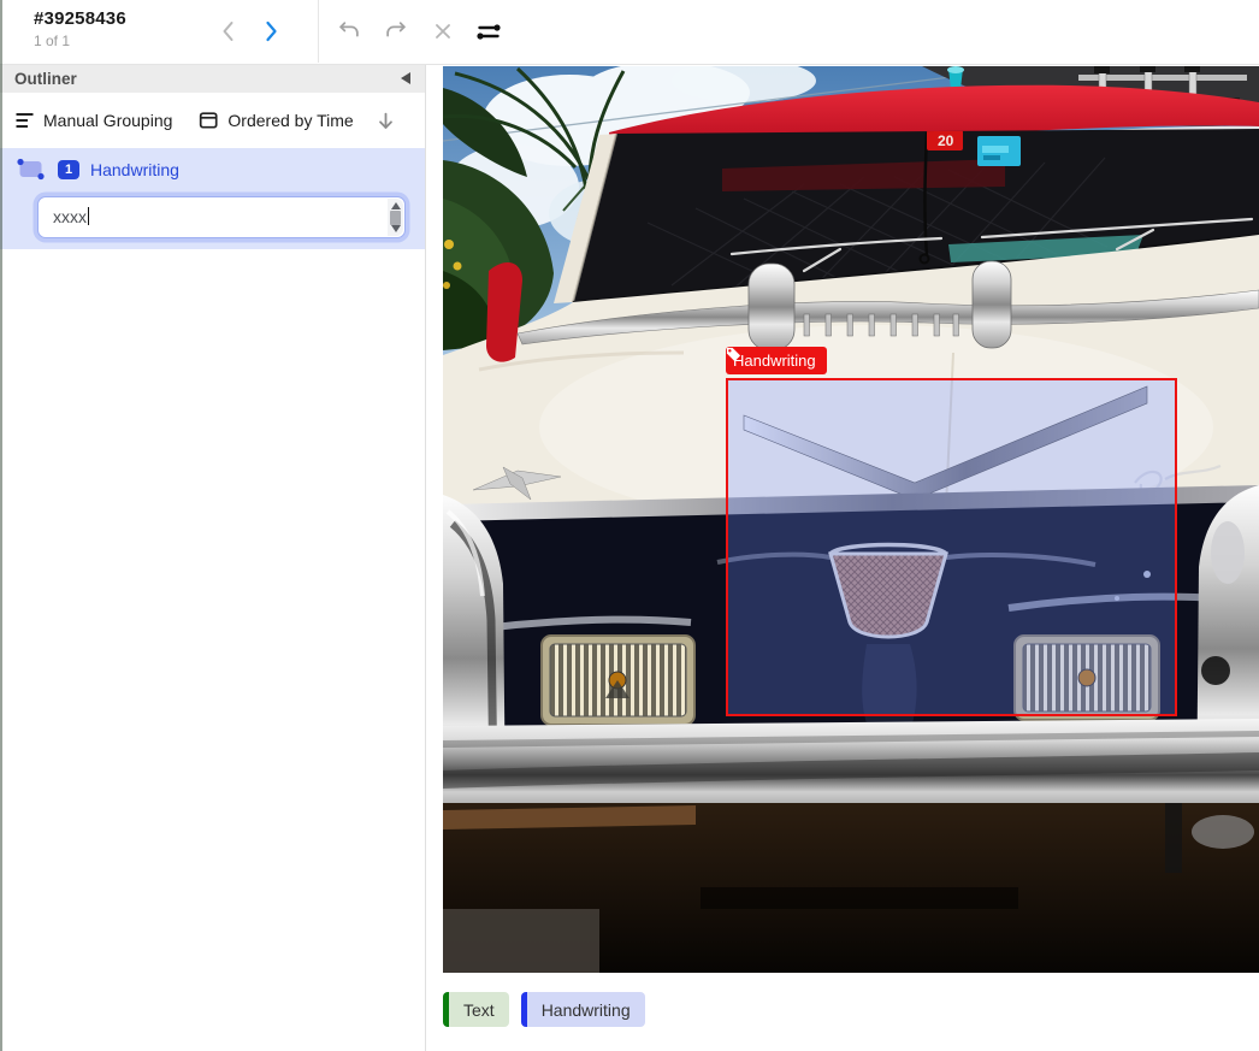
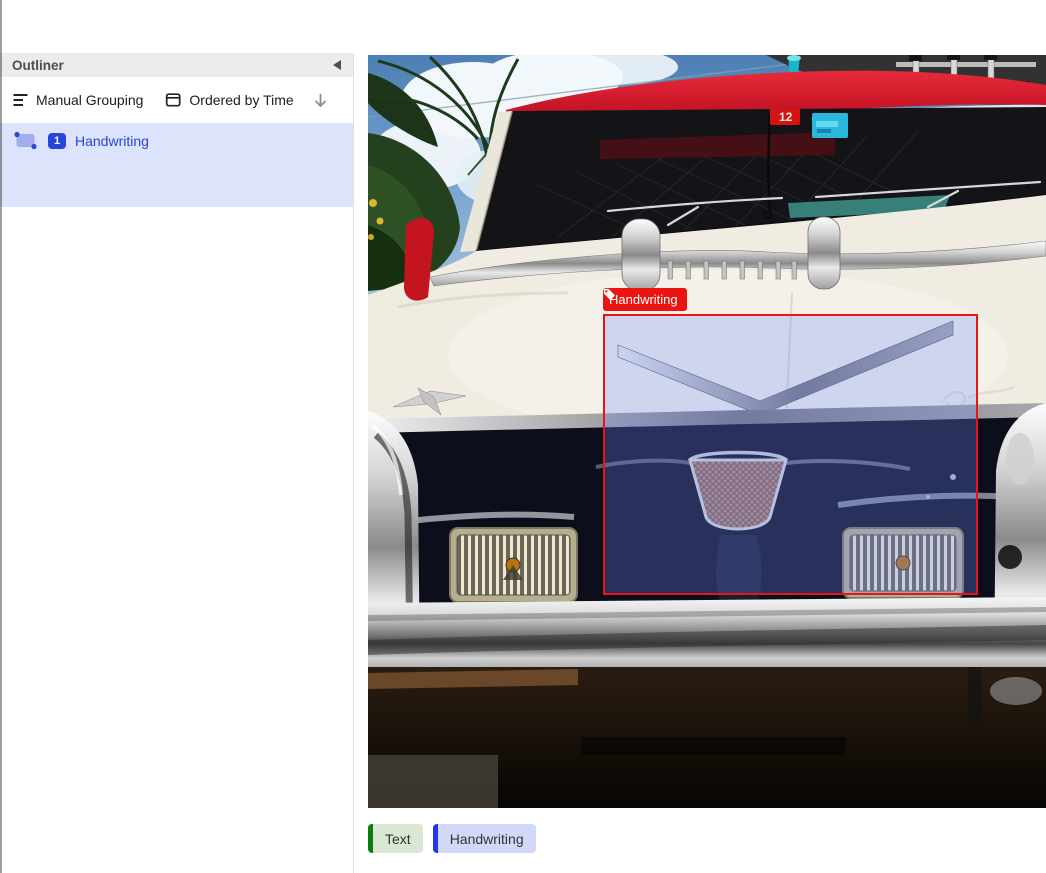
- #39258436
- 1 of 1
  Outliner
  Manual Grouping
  Ordered by Time
  1
  Handwriting
- xxxx
- 20
+ 12
  Handwriting
  Text
  Handwriting
